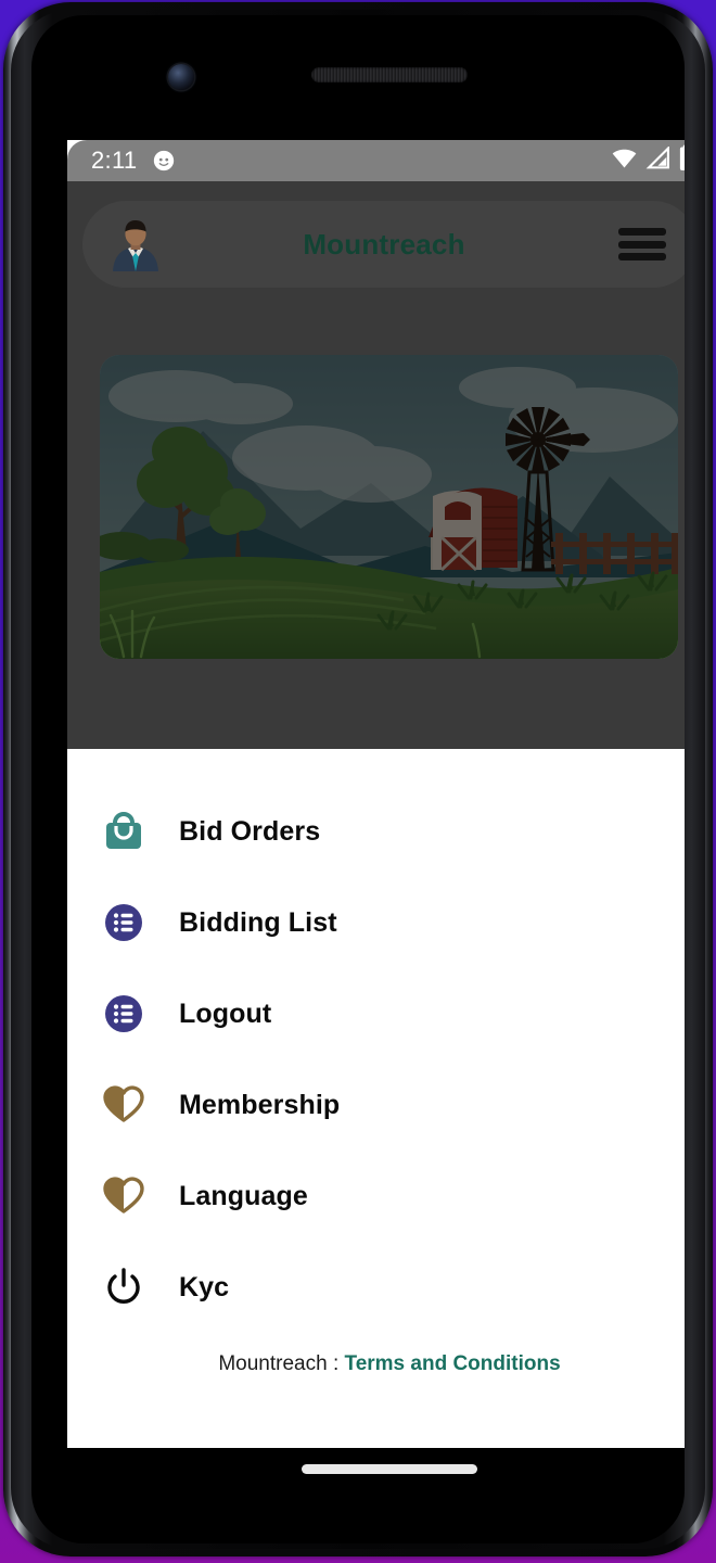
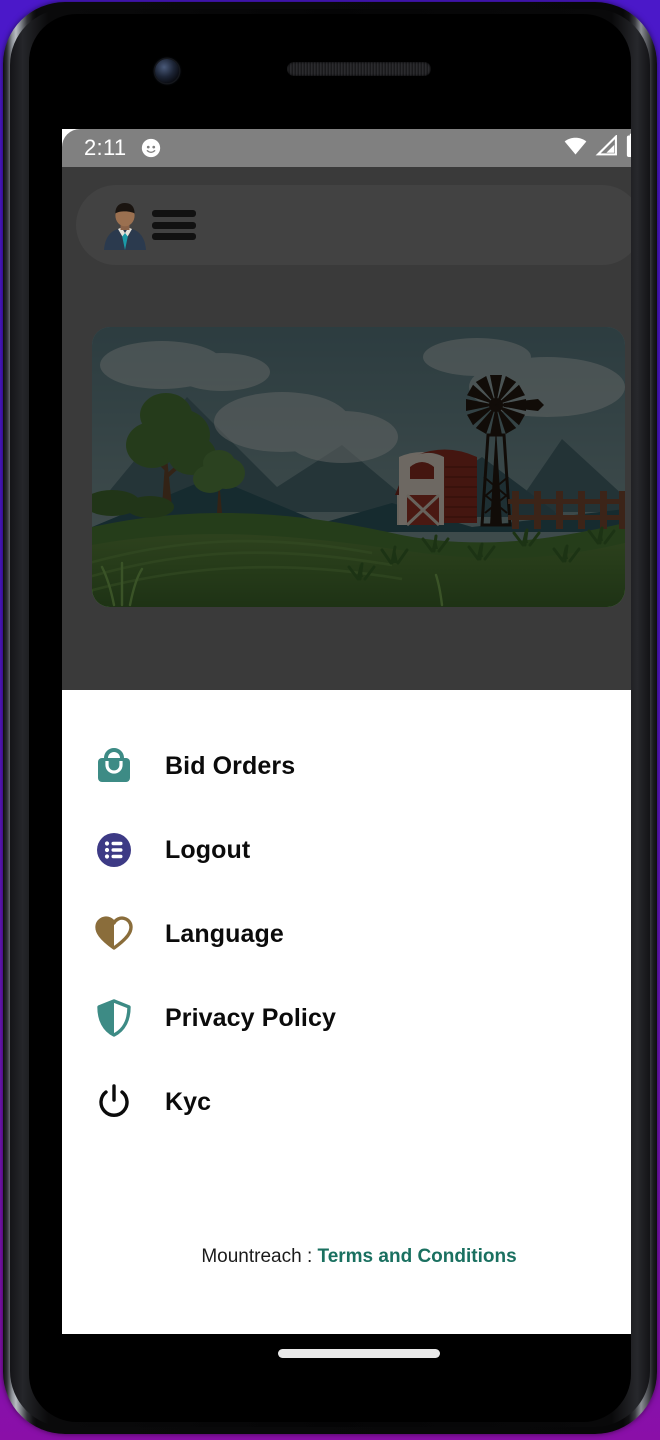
  2:11
- Mountreach
  Bid Orders
- Bidding List
  Logout
- Membership
  Language
+ Privacy Policy
  Kyc
  Mountreach : Terms and Conditions
